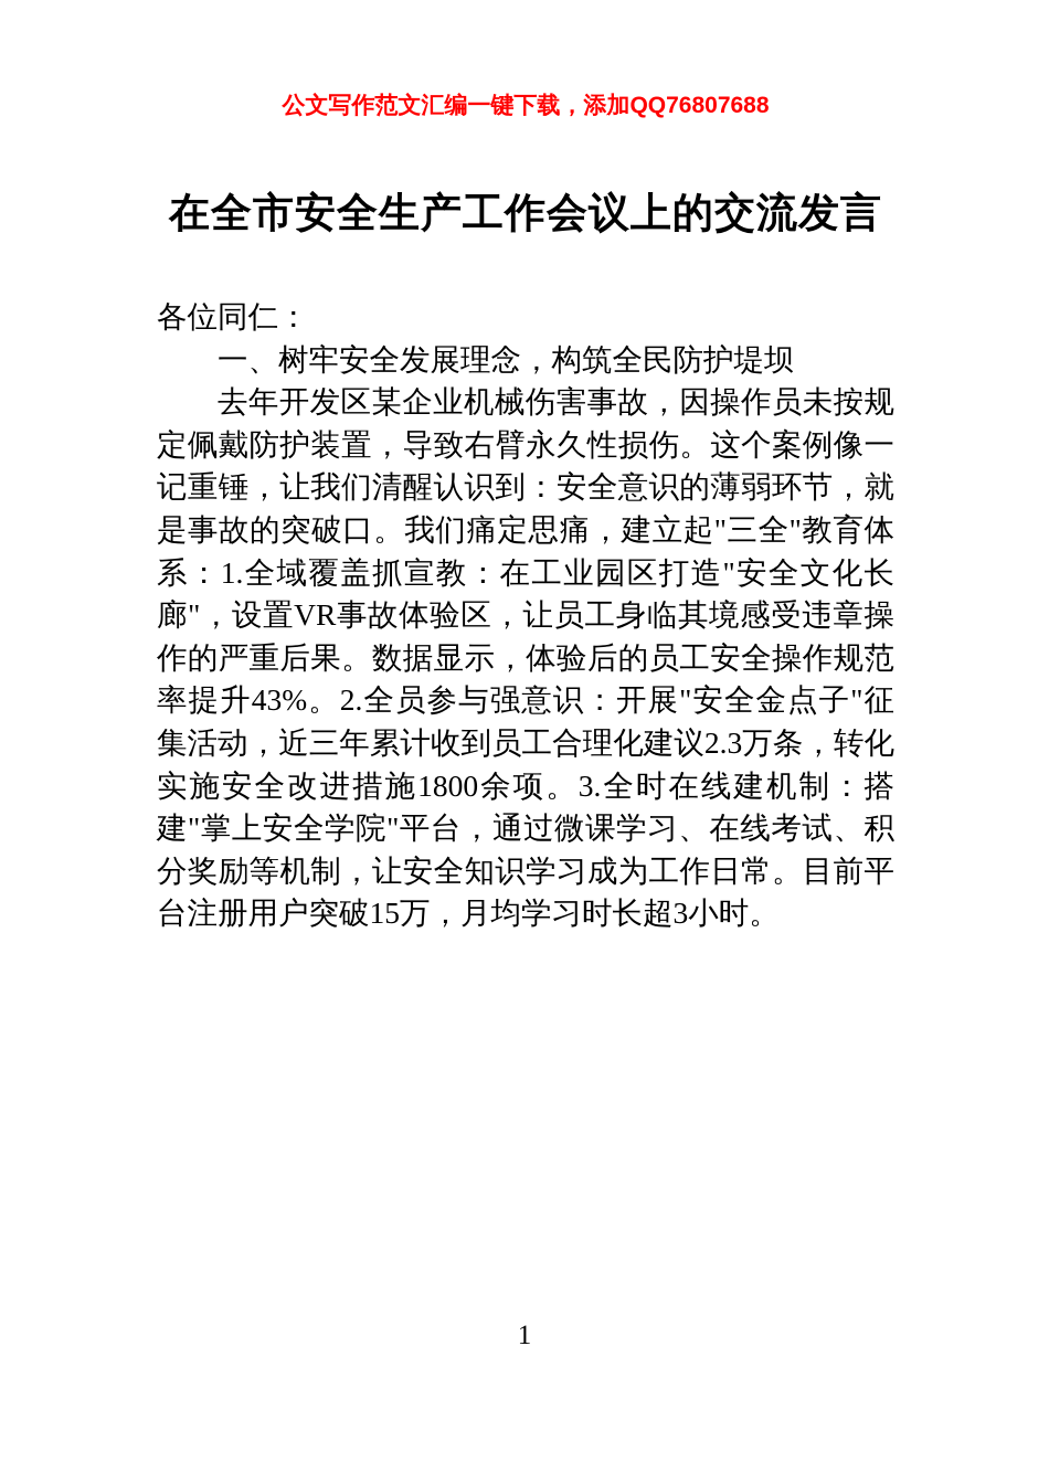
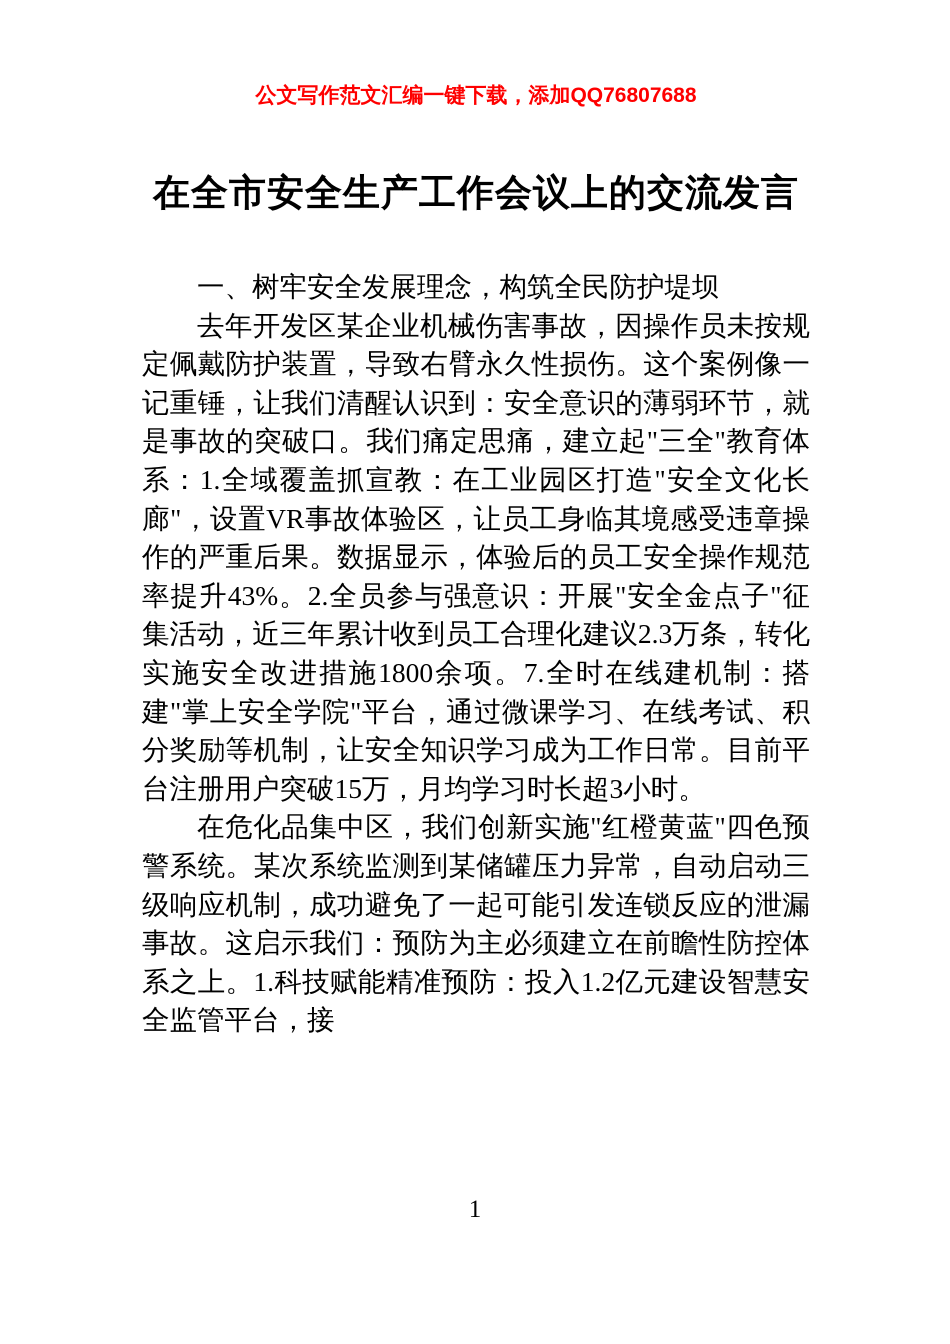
  公文写作范文汇编一键下载，添加QQ76807688
  在全市安全生产工作会议上的交流发言
- 各位同仁：
  一、树牢安全发展理念，构筑全民防护堤坝
- 去年开发区某企业机械伤害事故，因操作员未按规定佩戴防护装置，导致右臂永久性损伤。这个案例像一记重锤，让我们清醒认识到：安全意识的薄弱环节，就是事故的突破口。我们痛定思痛，建立起"三全"教育体系：1.全域覆盖抓宣教：在工业园区打造"安全文化长廊"，设置VR事故体验区，让员工身临其境感受违章操作的严重后果。数据显示，体验后的员工安全操作规范率提升43%。2.全员参与强意识：开展"安全金点子"征集活动，近三年累计收到员工合理化建议2.3万条，转化实施安全改进措施1800余项。3.全时在线建机制：搭建"掌上安全学院"平台，通过微课学习、在线考试、积分奖励等机制，让安全知识学习成为工作日常。目前平台注册用户突破15万，月均学习时长超3小时。
+ 去年开发区某企业机械伤害事故，因操作员未按规定佩戴防护装置，导致右臂永久性损伤。这个案例像一记重锤，让我们清醒认识到：安全意识的薄弱环节，就是事故的突破口。我们痛定思痛，建立起"三全"教育体系：1.全域覆盖抓宣教：在工业园区打造"安全文化长廊"，设置VR事故体验区，让员工身临其境感受违章操作的严重后果。数据显示，体验后的员工安全操作规范率提升43%。2.全员参与强意识：开展"安全金点子"征集活动，近三年累计收到员工合理化建议2.3万条，转化实施安全改进措施1800余项。7.全时在线建机制：搭建"掌上安全学院"平台，通过微课学习、在线考试、积分奖励等机制，让安全知识学习成为工作日常。目前平台注册用户突破15万，月均学习时长超3小时。
+ 在危化品集中区，我们创新实施"红橙黄蓝"四色预警系统。某次系统监测到某储罐压力异常，自动启动三级响应机制，成功避免了一起可能引发连锁反应的泄漏事故。这启示我们：预防为主必须建立在前瞻性防控体系之上。1.科技赋能精准预防：投入1.2亿元建设智慧安全监管平台，接
  1
